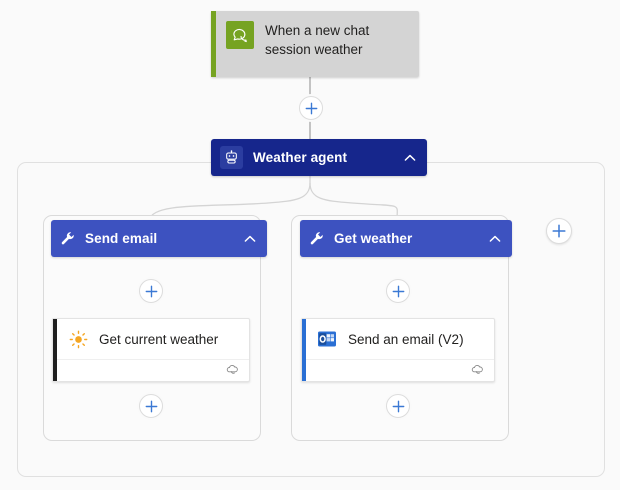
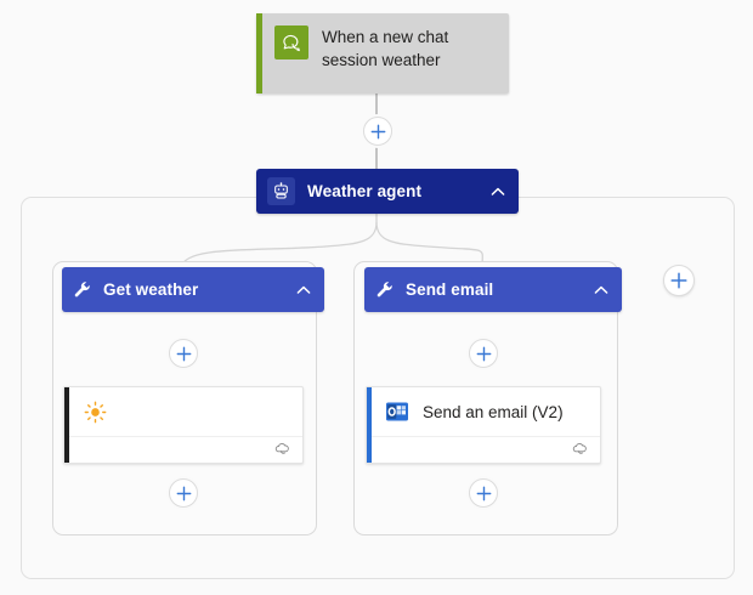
  When a new chat session weather
  Weather agent
- Send email
+ Get weather
- Get current weather
- Get weather
+ Send email
  Send an email (V2)
